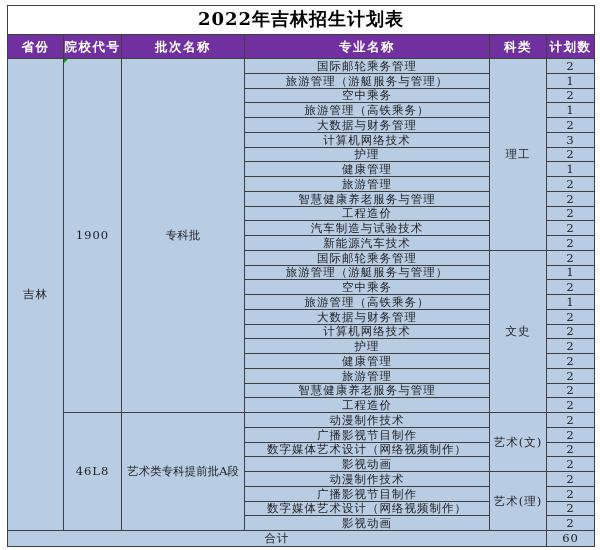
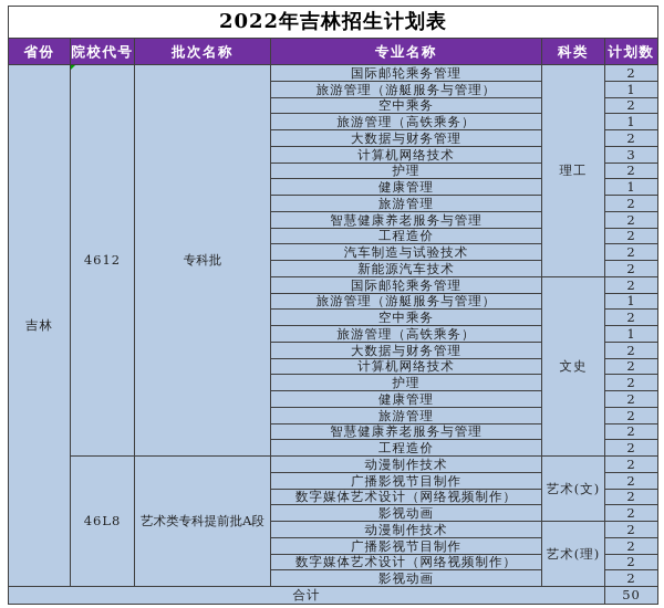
  2022年吉林招生计划表
  省份	院校代号	批次名称	专业名称	科类	计划数
- 吉林	1900	专科批	国际邮轮乘务管理	理工	2
+ 吉林	4612	专科批	国际邮轮乘务管理	理工	2
  旅游管理（游艇服务与管理）	1
  空中乘务	2
  旅游管理（高铁乘务）	1
  大数据与财务管理	2
  计算机网络技术	3
  护理	2
  健康管理	1
  旅游管理	2
  智慧健康养老服务与管理	2
  工程造价	2
  汽车制造与试验技术	2
  新能源汽车技术	2
  国际邮轮乘务管理	文史	2
  旅游管理（游艇服务与管理）	1
  空中乘务	2
  旅游管理（高铁乘务）	1
  大数据与财务管理	2
  计算机网络技术	2
  护理	2
  健康管理	2
  旅游管理	2
  智慧健康养老服务与管理	2
  工程造价	2
  46L8	艺术类专科提前批A段	动漫制作技术	艺术(文)	2
  广播影视节目制作	2
  数字媒体艺术设计（网络视频制作）	2
  影视动画	2
  动漫制作技术	艺术(理)	2
  广播影视节目制作	2
  数字媒体艺术设计（网络视频制作）	2
  影视动画	2
- 合计	60
+ 合计	50
